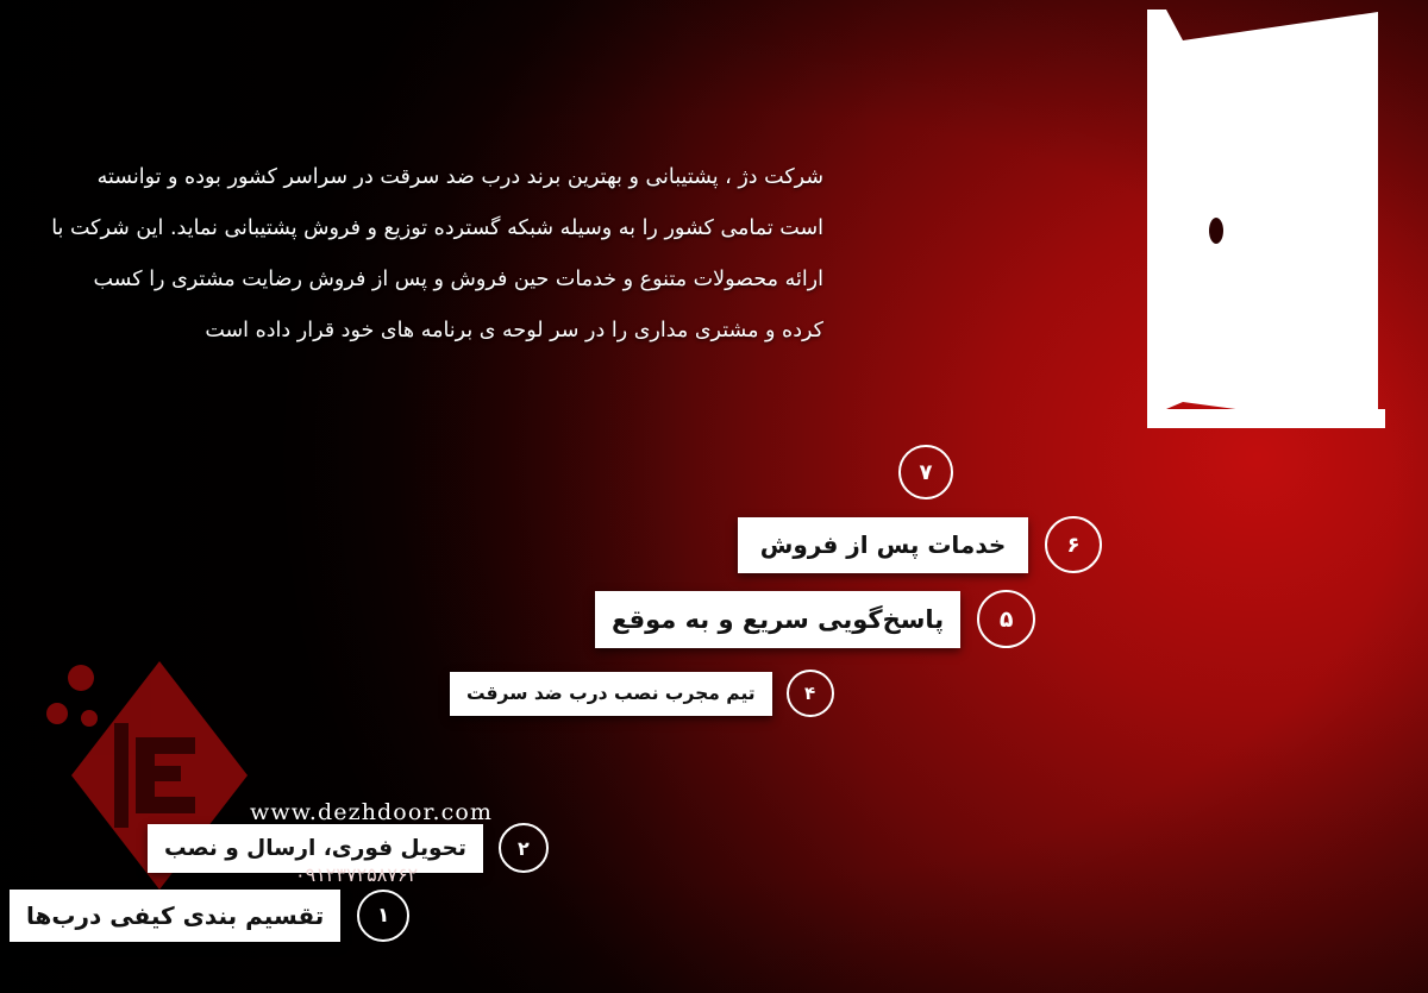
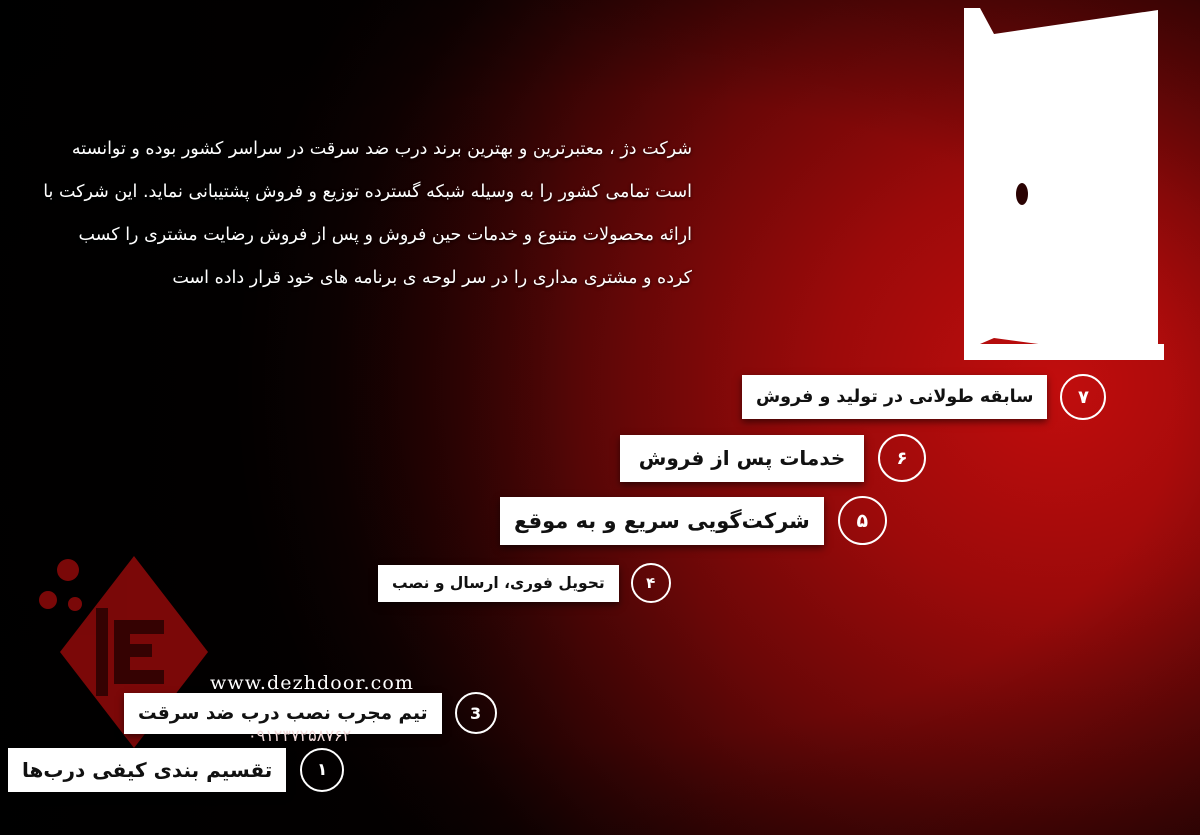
- شرکت دژ ، پشتیبانی و بهترین برند درب ضد سرقت در سراسر کشور بوده و توانسته است تمامی کشور را به وسیله شبکه گسترده توزیع و فروش پشتیبانی نماید. این شرکت با ارائه محصولات متنوع و خدمات حین فروش و پس از فروش رضایت مشتری را کسب کرده و مشتری مداری را در سر لوحه ی برنامه های خود قرار داده است
+ شرکت دژ ، معتبرترین و بهترین برند درب ضد سرقت در سراسر کشور بوده و توانسته است تمامی کشور را به وسیله شبکه گسترده توزیع و فروش پشتیبانی نماید. این شرکت با ارائه محصولات متنوع و خدمات حین فروش و پس از فروش رضایت مشتری را کسب کرده و مشتری مداری را در سر لوحه ی برنامه های خود قرار داده است
  ۱
  تقسیم بندی کیفی درب‌ها
- ۲
+ 3
- تحویل فوری، ارسال و نصب
+ تیم مجرب نصب درب ضد سرقت
  ۴
- تیم مجرب نصب درب ضد سرقت
+ تحویل فوری، ارسال و نصب
  ۵
- پاسخ‌گویی سریع و به موقع
+ شرکت‌گویی سریع و به موقع
  ۶
  خدمات پس از فروش
  ۷
+ سابقه طولانی در تولید و فروش
  www.dezhdoor.com
  ۰۹۱۲۳۷۲۵۸۷۶۲
